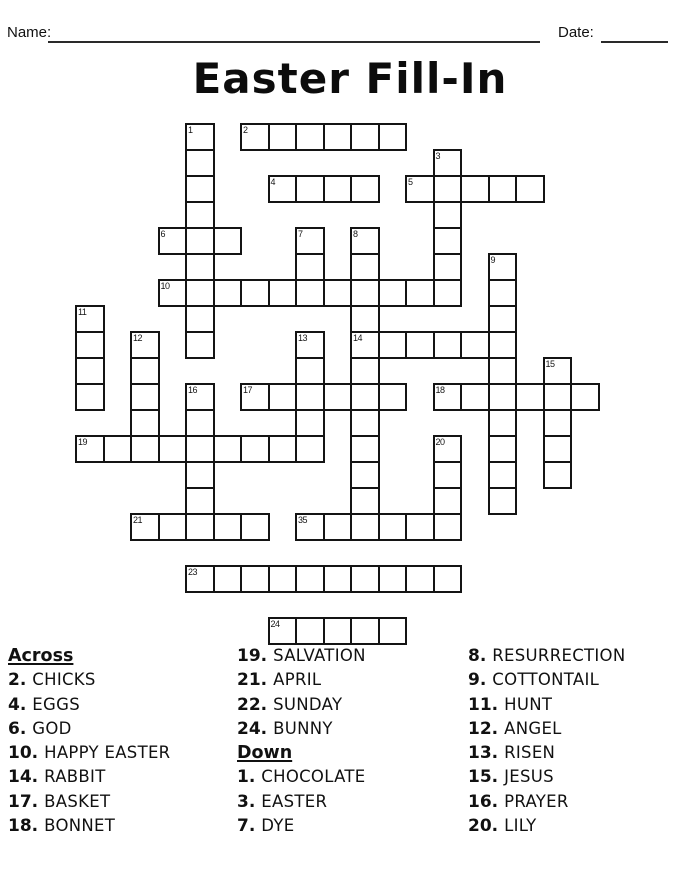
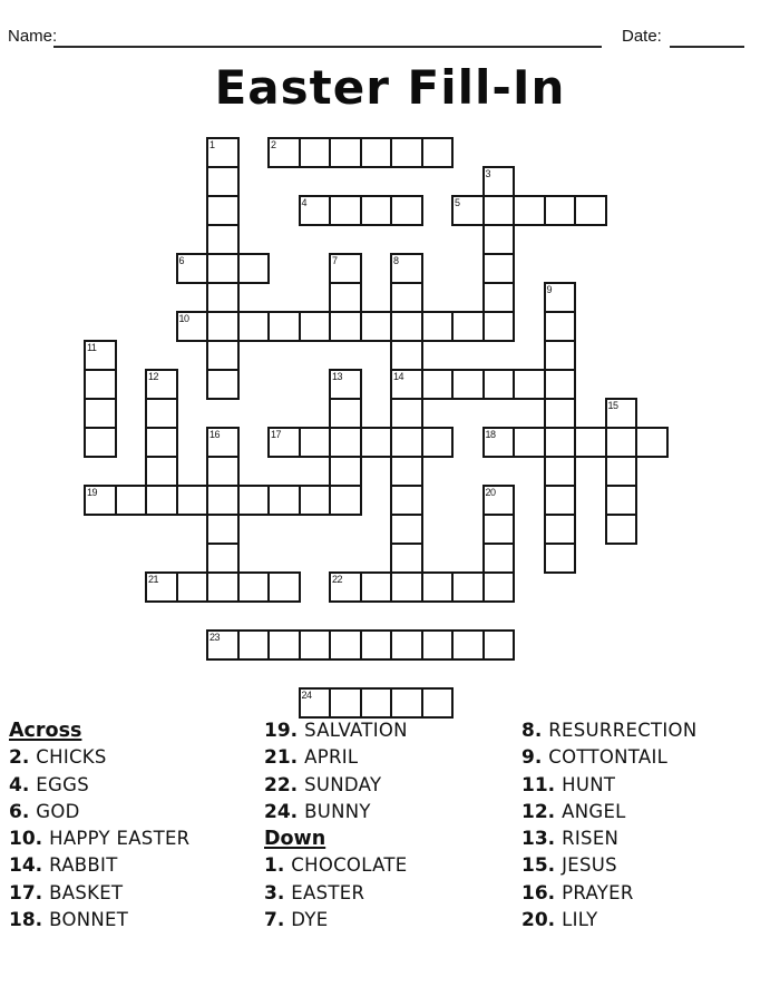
  Name:
  Date:
  Easter Fill-In
  1
  2
  3
  4
  5
  6
  7
  8
  14
  9
  10
  11
  12
  13
  15
  16
  17
  18
  19
  20
  21
- 35
+ 22
  23
  24
  Across
  2. CHICKS
  4. EGGS
  6. GOD
  10. HAPPY EASTER
  14. RABBIT
  17. BASKET
  18. BONNET
  19. SALVATION
  21. APRIL
  22. SUNDAY
  24. BUNNY
  Down
  1. CHOCOLATE
  3. EASTER
  7. DYE
  8. RESURRECTION
  9. COTTONTAIL
  11. HUNT
  12. ANGEL
  13. RISEN
  15. JESUS
  16. PRAYER
  20. LILY
